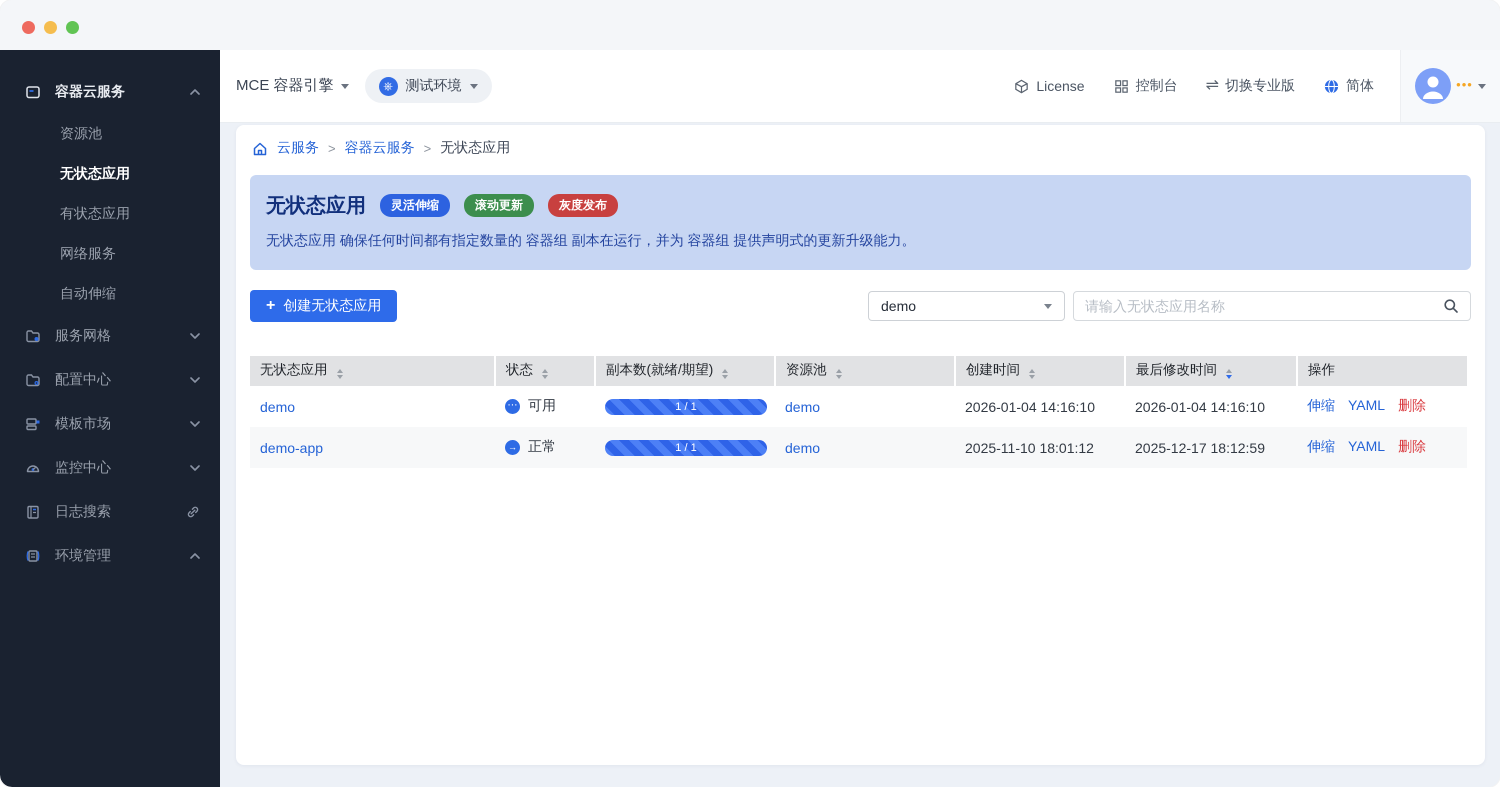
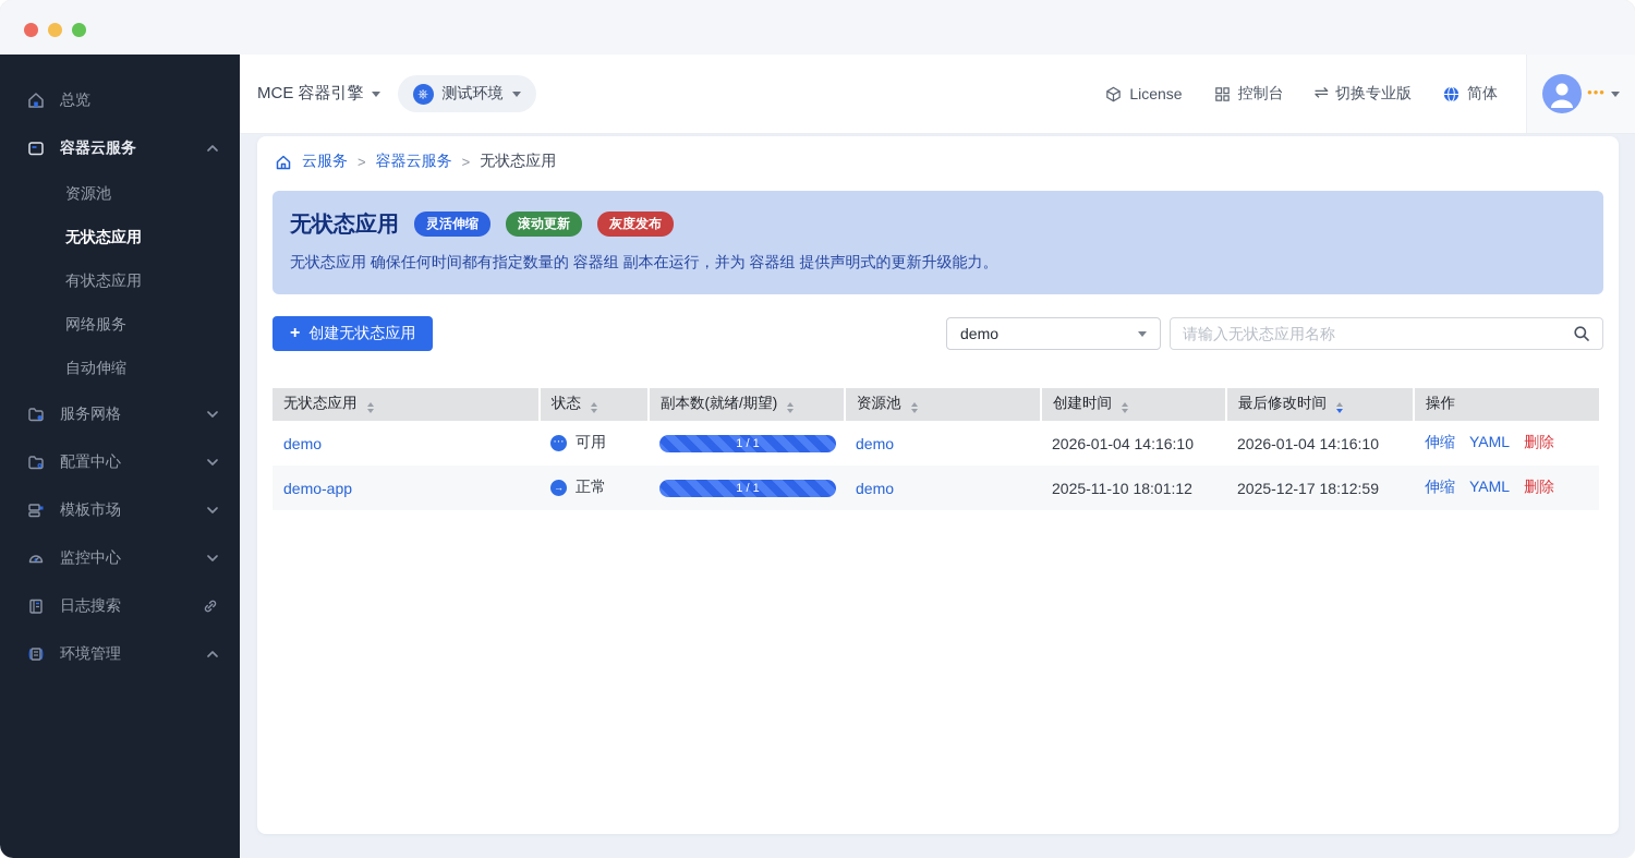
+ 总览
  容器云服务
  资源池
  无状态应用
  有状态应用
  网络服务
  自动伸缩
  服务网格
  配置中心
  模板市场
  监控中心
  日志搜索
  环境管理
  MCE 容器引擎
  ⎈
  测试环境
  License
  控制台
  ⇌
  切换专业版
  简体
  •••
  云服务
  >
  容器云服务
  >
  无状态应用
  无状态应用
  灵活伸缩
  滚动更新
  灰度发布
  无状态应用 确保任何时间都有指定数量的 容器组 副本在运行，并为 容器组 提供声明式的更新升级能力。
  +
  创建无状态应用
  demo
  请输入无状态应用名称
  无状态应用	状态	副本数(就绪/期望)	资源池	创建时间	最后修改时间	操作
  demo	可用	1 / 1	demo	2026-01-04 14:16:10	2026-01-04 14:16:10	伸缩 YAML 删除
  demo-app	正常	1 / 1	demo	2025-11-10 18:01:12	2025-12-17 18:12:59	伸缩 YAML 删除
